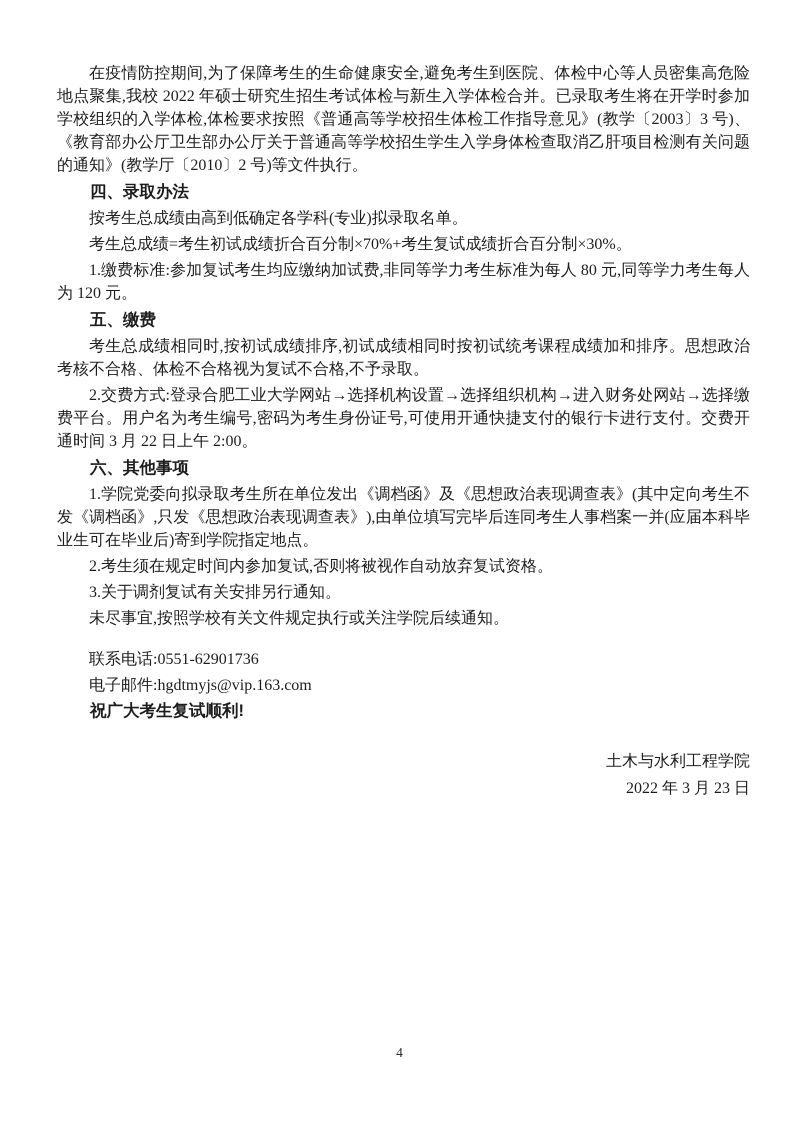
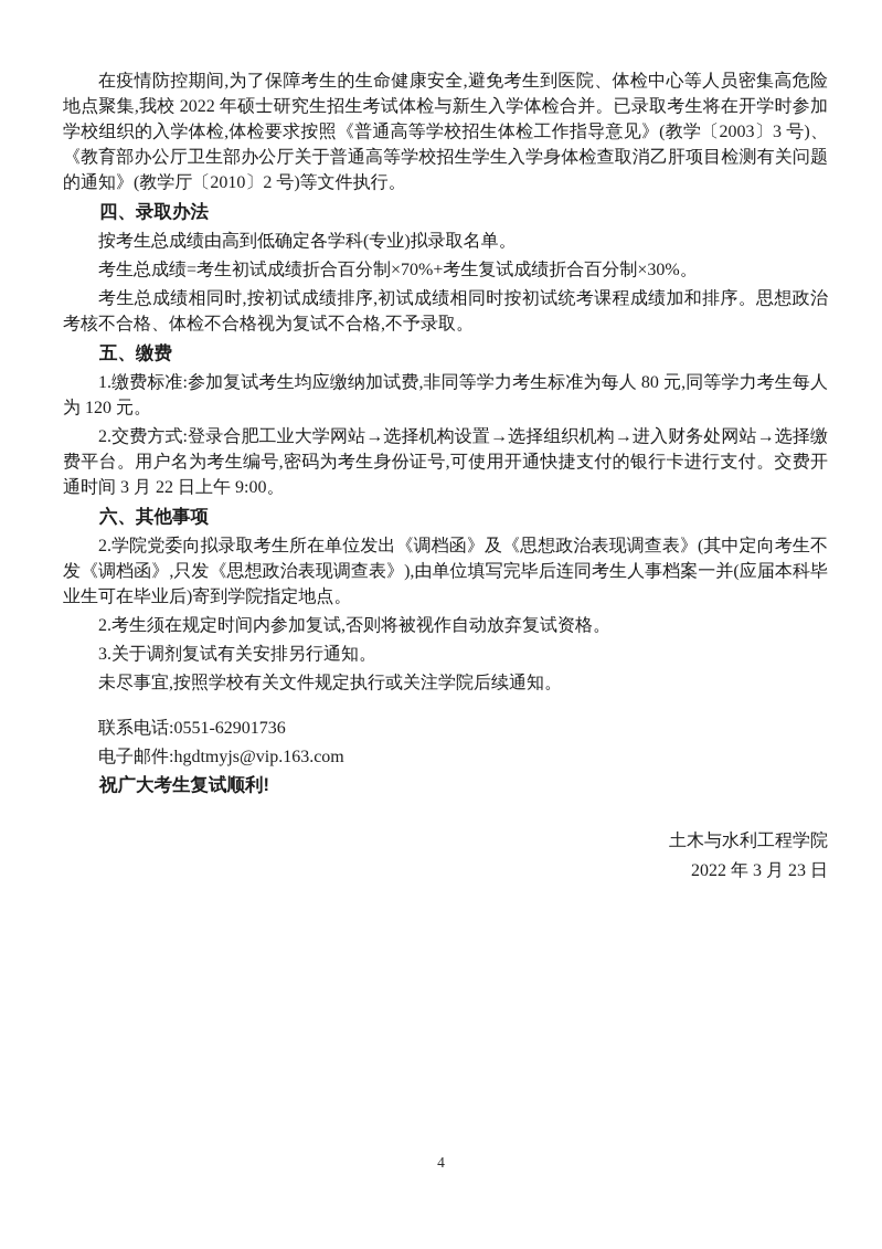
  在疫情防控期间,为了保障考生的生命健康安全,避免考生到医院、体检中心等人员密集高危险地点聚集,我校 2022 年硕士研究生招生考试体检与新生入学体检合并。已录取考生将在开学时参加学校组织的入学体检,体检要求按照《普通高等学校招生体检工作指导意见》(教学〔2003〕3 号)、《教育部办公厅卫生部办公厅关于普通高等学校招生学生入学身体检查取消乙肝项目检测有关问题的通知》(教学厅〔2010〕2 号)等文件执行。
  四、录取办法
  按考生总成绩由高到低确定各学科(专业)拟录取名单。
  考生总成绩=考生初试成绩折合百分制×70%+考生复试成绩折合百分制×30%。
- 1.缴费标准:参加复试考生均应缴纳加试费,非同等学力考生标准为每人 80 元,同等学力考生每人为 120 元。
+ 考生总成绩相同时,按初试成绩排序,初试成绩相同时按初试统考课程成绩加和排序。思想政治考核不合格、体检不合格视为复试不合格,不予录取。
  五、缴费
- 考生总成绩相同时,按初试成绩排序,初试成绩相同时按初试统考课程成绩加和排序。思想政治考核不合格、体检不合格视为复试不合格,不予录取。
+ 1.缴费标准:参加复试考生均应缴纳加试费,非同等学力考生标准为每人 80 元,同等学力考生每人为 120 元。
- 2.交费方式:登录合肥工业大学网站→选择机构设置→选择组织机构→进入财务处网站→选择缴费平台。用户名为考生编号,密码为考生身份证号,可使用开通快捷支付的银行卡进行支付。交费开通时间 3 月 22 日上午 2:00。
+ 2.交费方式:登录合肥工业大学网站→选择机构设置→选择组织机构→进入财务处网站→选择缴费平台。用户名为考生编号,密码为考生身份证号,可使用开通快捷支付的银行卡进行支付。交费开通时间 3 月 22 日上午 9:00。
  六、其他事项
- 1.学院党委向拟录取考生所在单位发出《调档函》及《思想政治表现调查表》(其中定向考生不发《调档函》,只发《思想政治表现调查表》),由单位填写完毕后连同考生人事档案一并(应届本科毕业生可在毕业后)寄到学院指定地点。
+ 2.学院党委向拟录取考生所在单位发出《调档函》及《思想政治表现调查表》(其中定向考生不发《调档函》,只发《思想政治表现调查表》),由单位填写完毕后连同考生人事档案一并(应届本科毕业生可在毕业后)寄到学院指定地点。
  2.考生须在规定时间内参加复试,否则将被视作自动放弃复试资格。
  3.关于调剂复试有关安排另行通知。
  未尽事宜,按照学校有关文件规定执行或关注学院后续通知。
  联系电话:0551-62901736
  电子邮件:hgdtmyjs@vip.163.com
  祝广大考生复试顺利!
  土木与水利工程学院
  2022 年 3 月 23 日
  4
